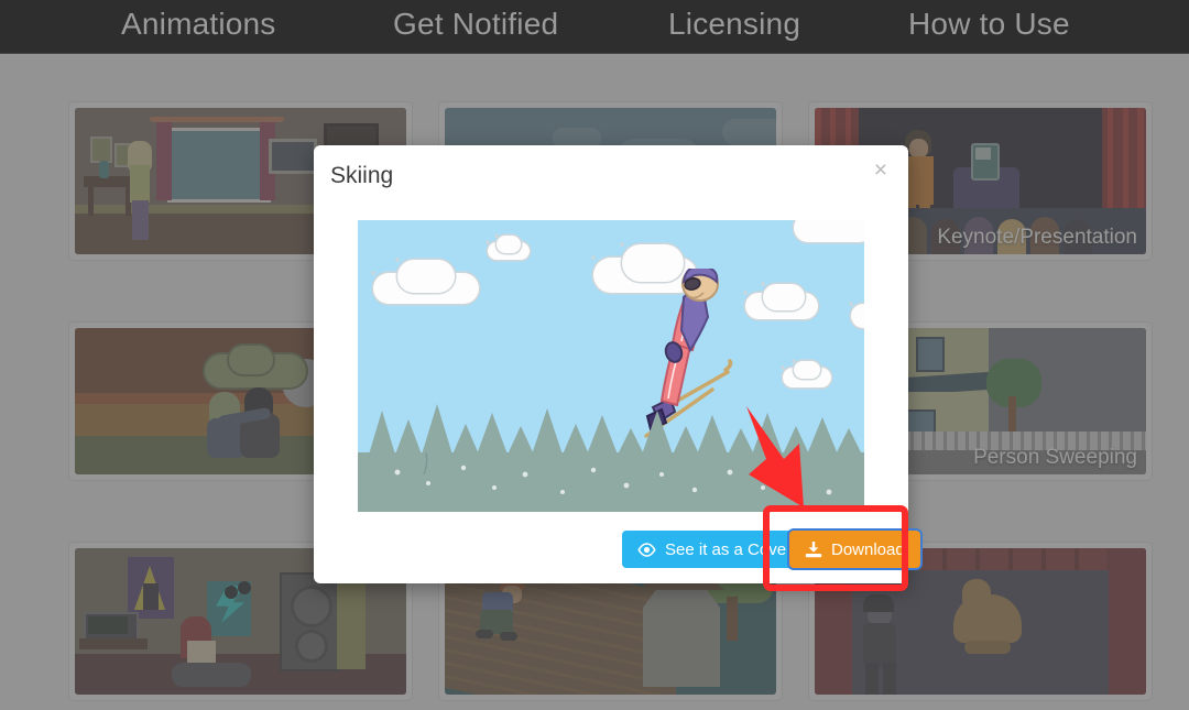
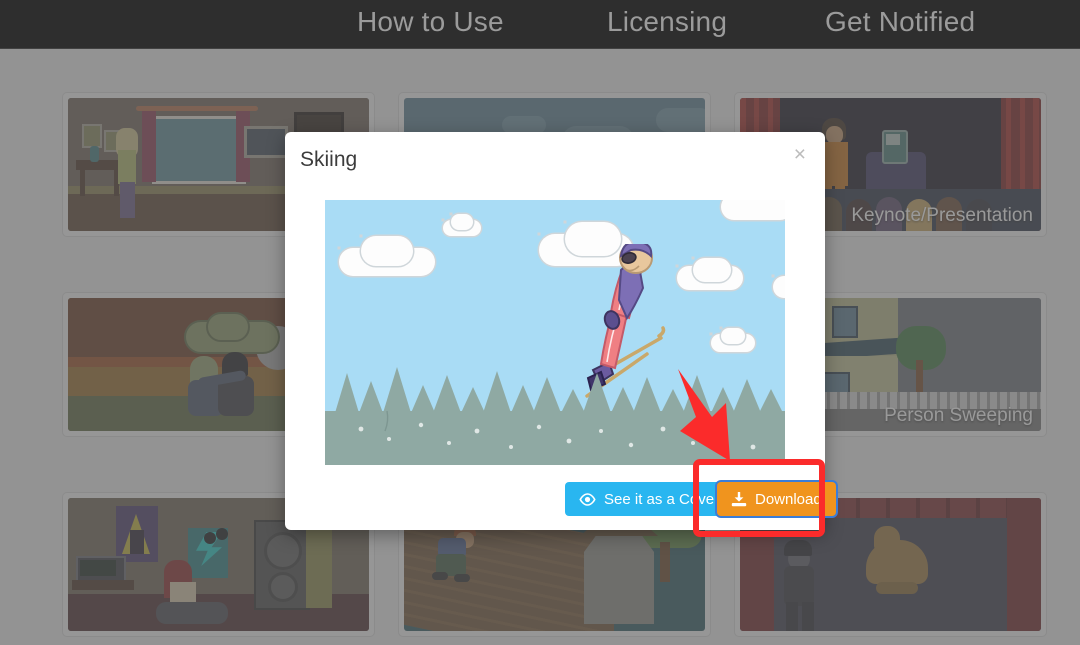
- Animations
- Get Notified
+ How to Use
  Licensing
- How to Use
+ Get Notified
  Keynote/Presentation
  Person Sweeping
  Skiing
  ×
  See it as a Cove
  Download
